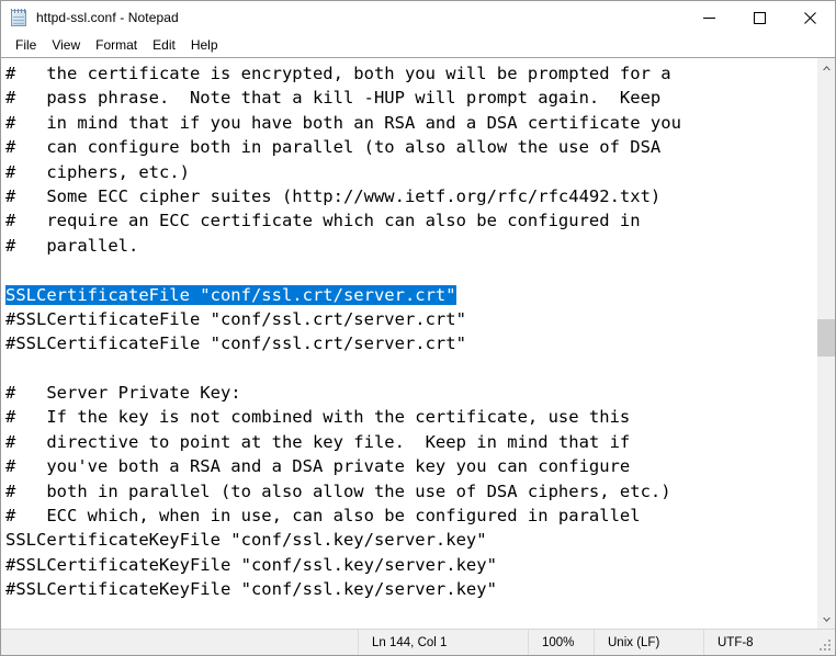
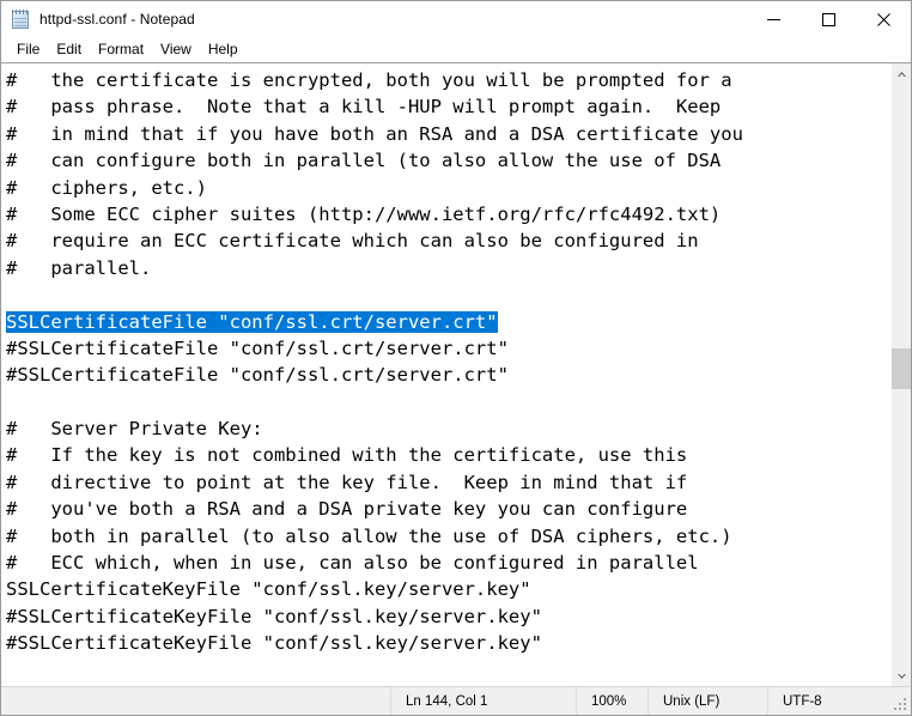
  httpd-ssl.conf - Notepad
  File
- View
+ Edit
  Format
- Edit
+ View
  Help
  # the certificate is encrypted, both you will be prompted for a
  # pass phrase. Note that a kill -HUP will prompt again. Keep
  # in mind that if you have both an RSA and a DSA certificate you
  # can configure both in parallel (to also allow the use of DSA
  # ciphers, etc.)
  # Some ECC cipher suites (http://www.ietf.org/rfc/rfc4492.txt)
  # require an ECC certificate which can also be configured in
  # parallel.
  SSLCertificateFile "conf/ssl.crt/server.crt"
  #SSLCertificateFile "conf/ssl.crt/server.crt"
  #SSLCertificateFile "conf/ssl.crt/server.crt"
  # Server Private Key:
  # If the key is not combined with the certificate, use this
  # directive to point at the key file. Keep in mind that if
  # you've both a RSA and a DSA private key you can configure
  # both in parallel (to also allow the use of DSA ciphers, etc.)
  # ECC which, when in use, can also be configured in parallel
  SSLCertificateKeyFile "conf/ssl.key/server.key"
  #SSLCertificateKeyFile "conf/ssl.key/server.key"
  #SSLCertificateKeyFile "conf/ssl.key/server.key"
  Ln 144, Col 1
  100%
  Unix (LF)
  UTF-8
